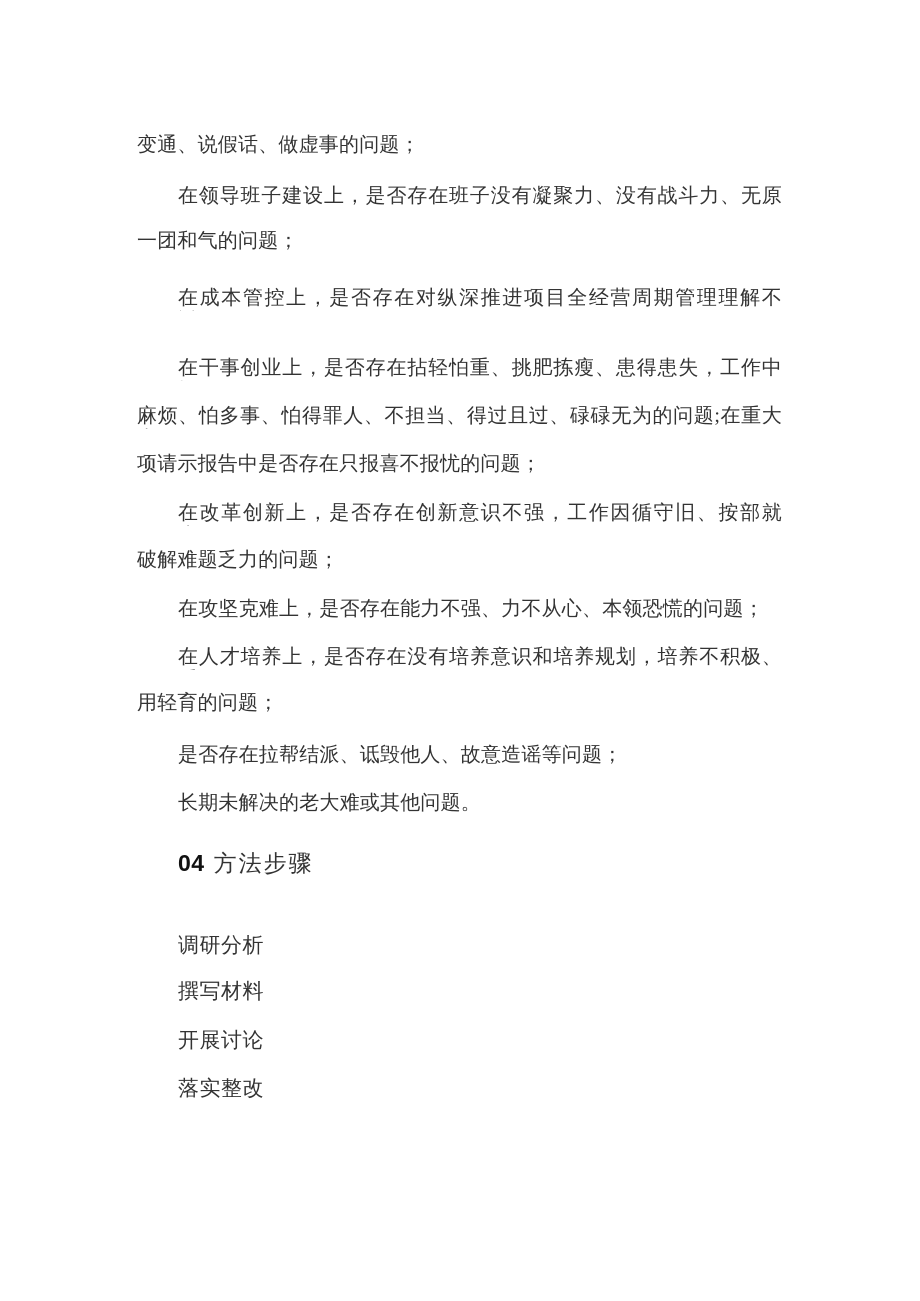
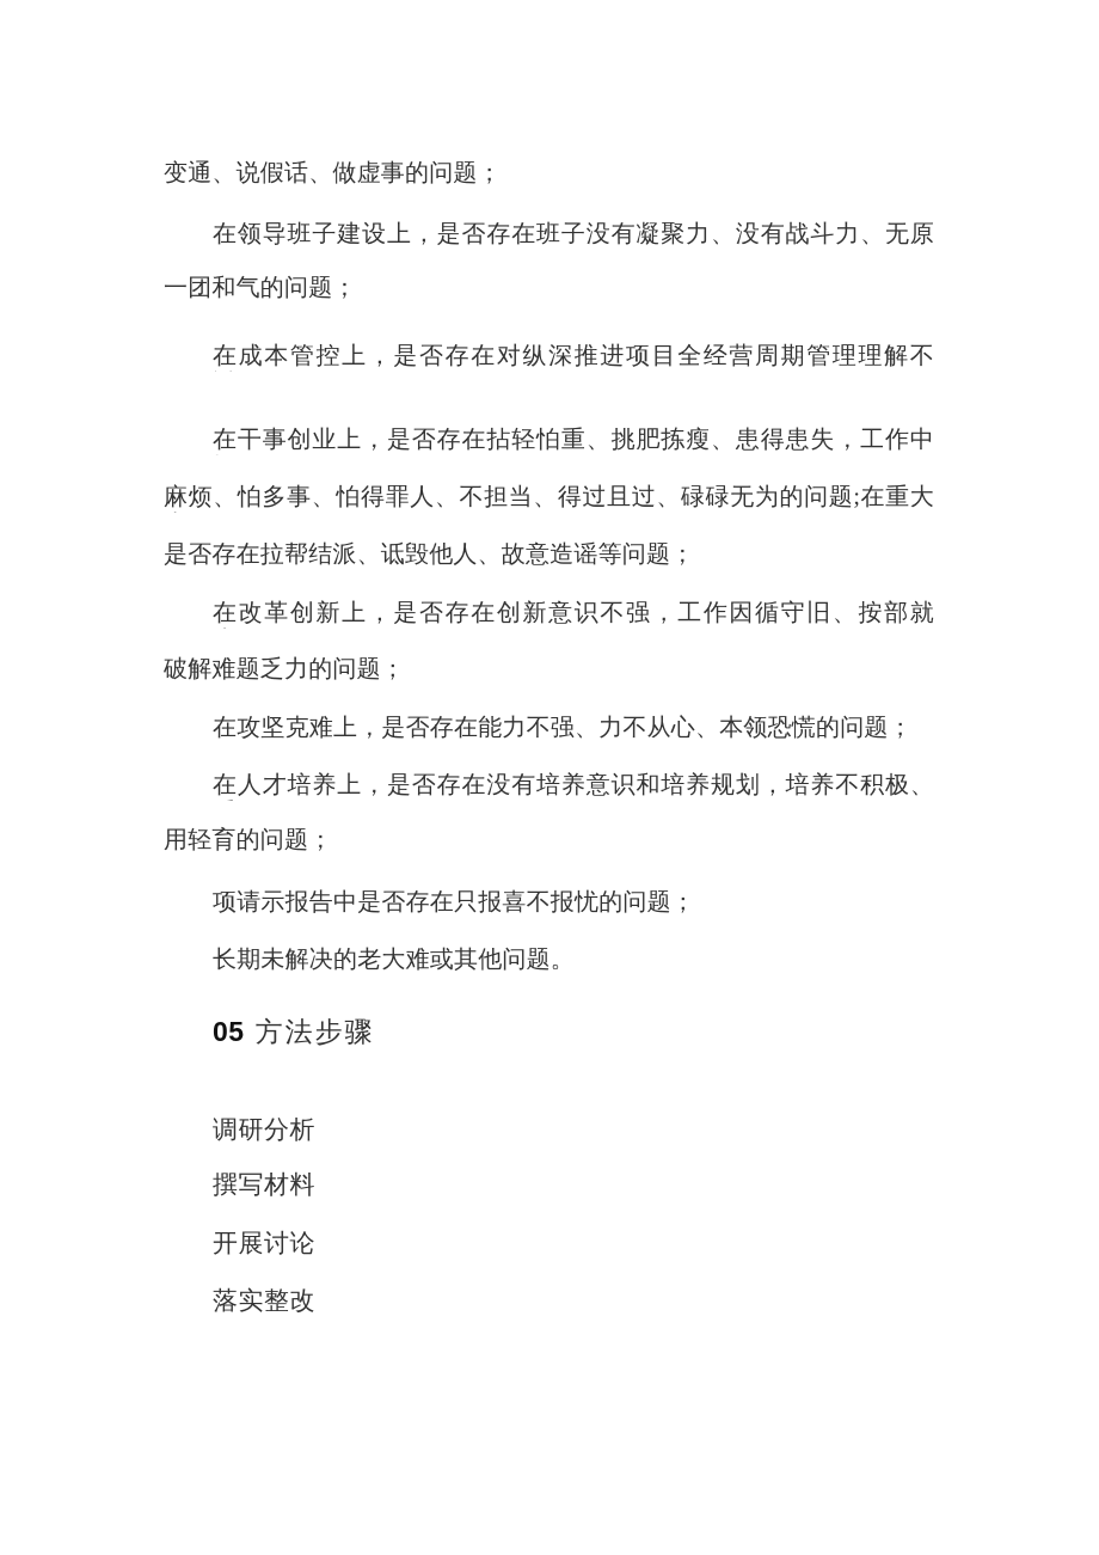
  变通、说假话、做虚事的问题；
  在领导班子建设上，是否存在班子没有凝聚力、没有战斗力、无原
  一团和气的问题；
  在成本管控上，是否存在对纵深推进项目全经营周期管理理解不
  在干事创业上，是否存在拈轻怕重、挑肥拣瘦、患得患失，工作中
  麻烦、怕多事、怕得罪人、不担当、得过且过、碌碌无为的问题;在重大
- 项请示报告中是否存在只报喜不报忧的问题；
+ 是否存在拉帮结派、诋毁他人、故意造谣等问题；
  在改革创新上，是否存在创新意识不强，工作因循守旧、按部就
  破解难题乏力的问题；
  在攻坚克难上，是否存在能力不强、力不从心、本领恐慌的问题；
  在人才培养上，是否存在没有培养意识和培养规划，培养不积极、
  用轻育的问题；
- 是否存在拉帮结派、诋毁他人、故意造谣等问题；
+ 项请示报告中是否存在只报喜不报忧的问题；
  长期未解决的老大难或其他问题。
- 04 方法步骤
+ 05 方法步骤
  调研分析
  撰写材料
  开展讨论
  落实整改
